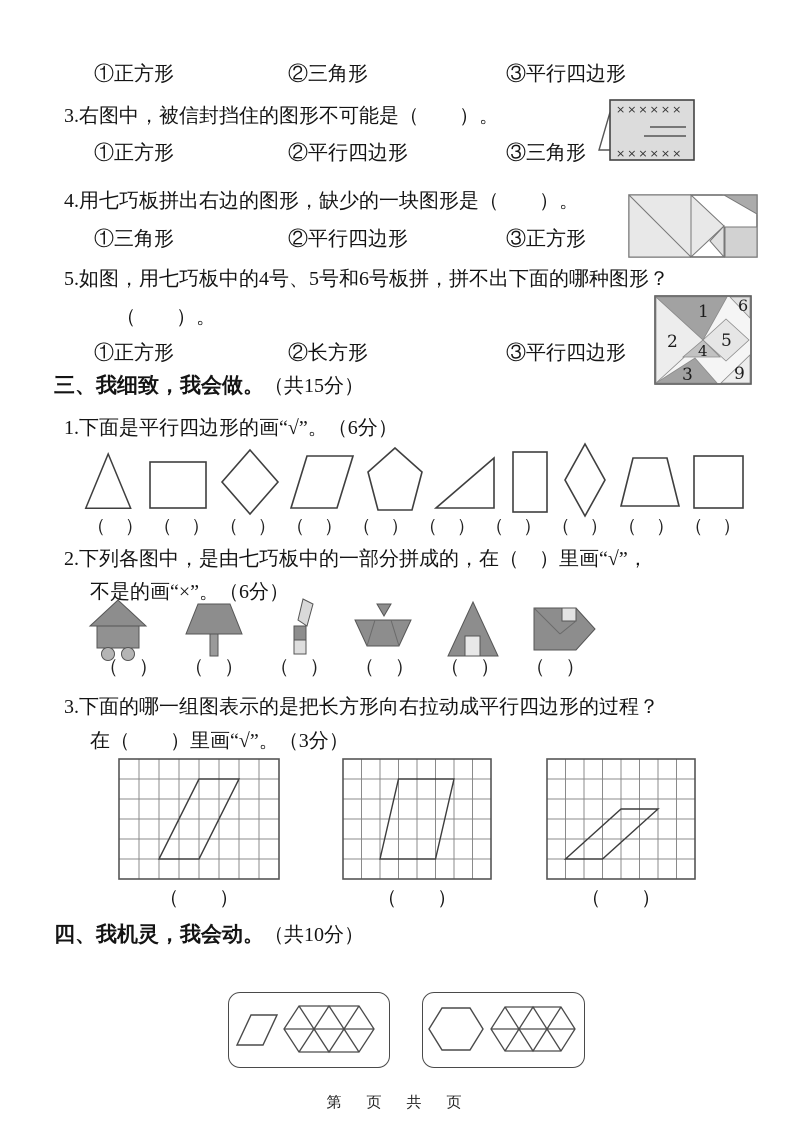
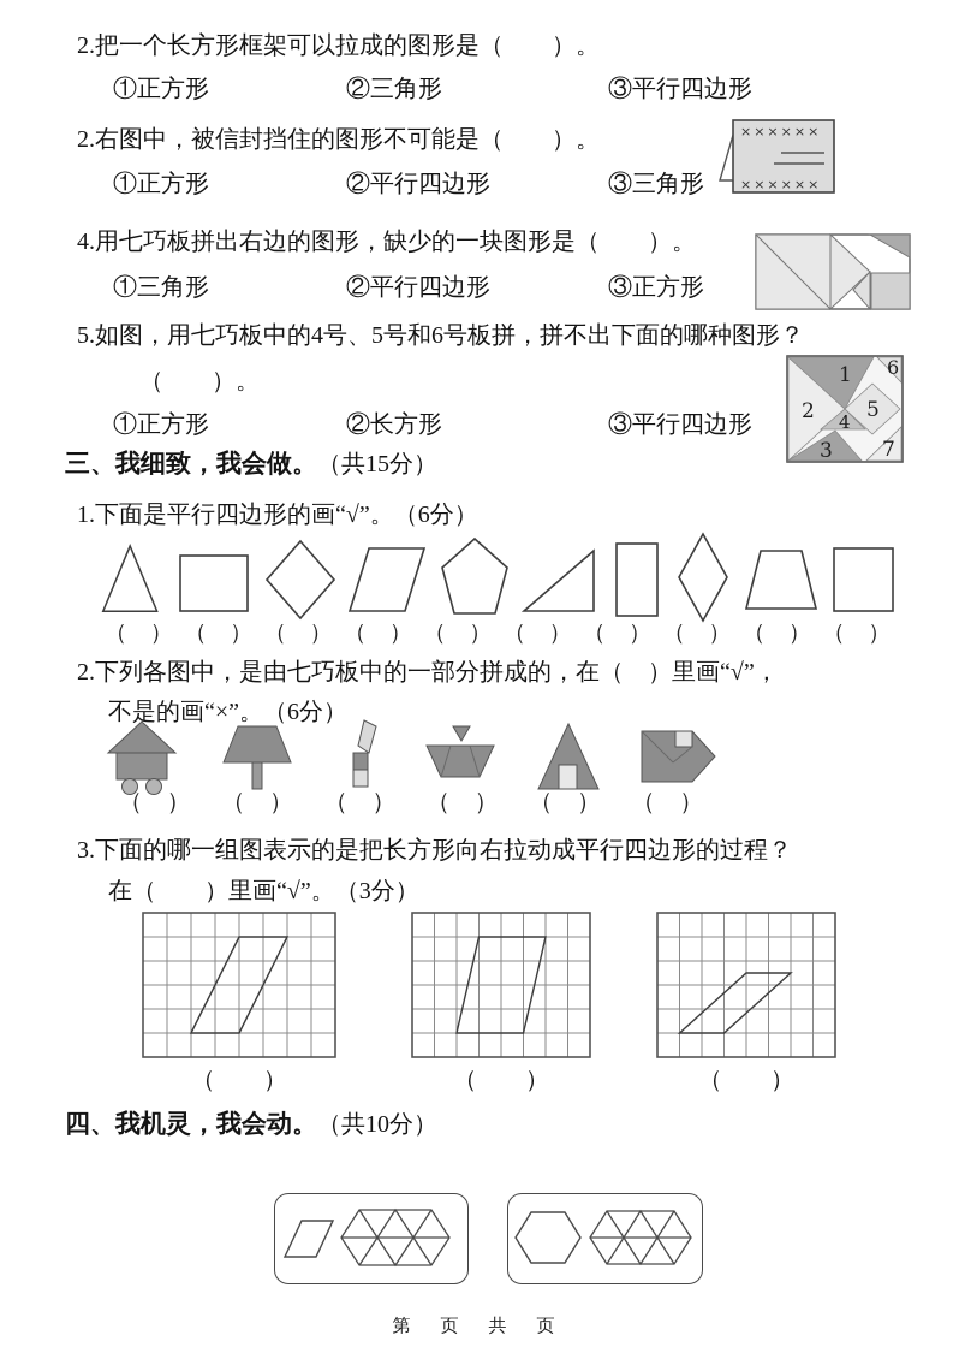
+ 2.把一个长方形框架可以拉成的图形是（ ）。
  ①正方形
  ②三角形
  ③平行四边形
- 3.右图中，被信封挡住的图形不可能是（ ）。
+ 2.右图中，被信封挡住的图形不可能是（ ）。
  ①正方形
  ②平行四边形
  ③三角形
  ××××××
  ××××××
  4.用七巧板拼出右边的图形，缺少的一块图形是（ ）。
  ①三角形
  ②平行四边形
  ③正方形
  5.如图，用七巧板中的4号、5号和6号板拼，拼不出下面的哪种图形？
  （ ）。
  ①正方形
  ②长方形
  ③平行四边形
  1
  2
  3
  4
  5
  6
- 9
+ 7
  三、我细致，我会做。（共15分）
  1.下面是平行四边形的画“√”。（6分）
  （ ）
  （ ）
  （ ）
  （ ）
  （ ）
  （ ）
  （ ）
  （ ）
  （ ）
  （ ）
  2.下列各图中，是由七巧板中的一部分拼成的，在（ ）里画“√”，
  不是的画“×”。（6分）
  （ ）
  （ ）
  （ ）
  （ ）
  （ ）
  （ ）
  3.下面的哪一组图表示的是把长方形向右拉动成平行四边形的过程？
  在（ ）里画“√”。（3分）
  （ ）
  （ ）
  （ ）
  四、我机灵，我会动。（共10分）
  第 页 共 页
